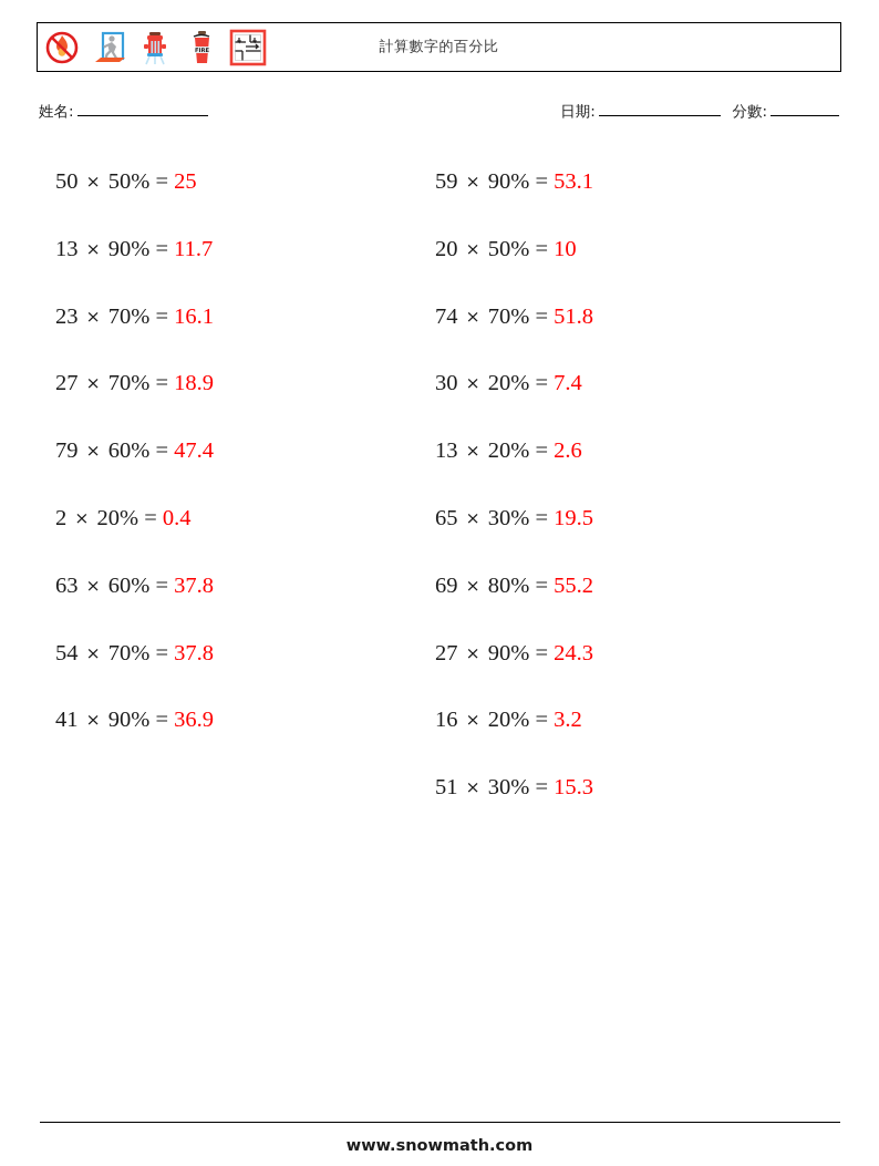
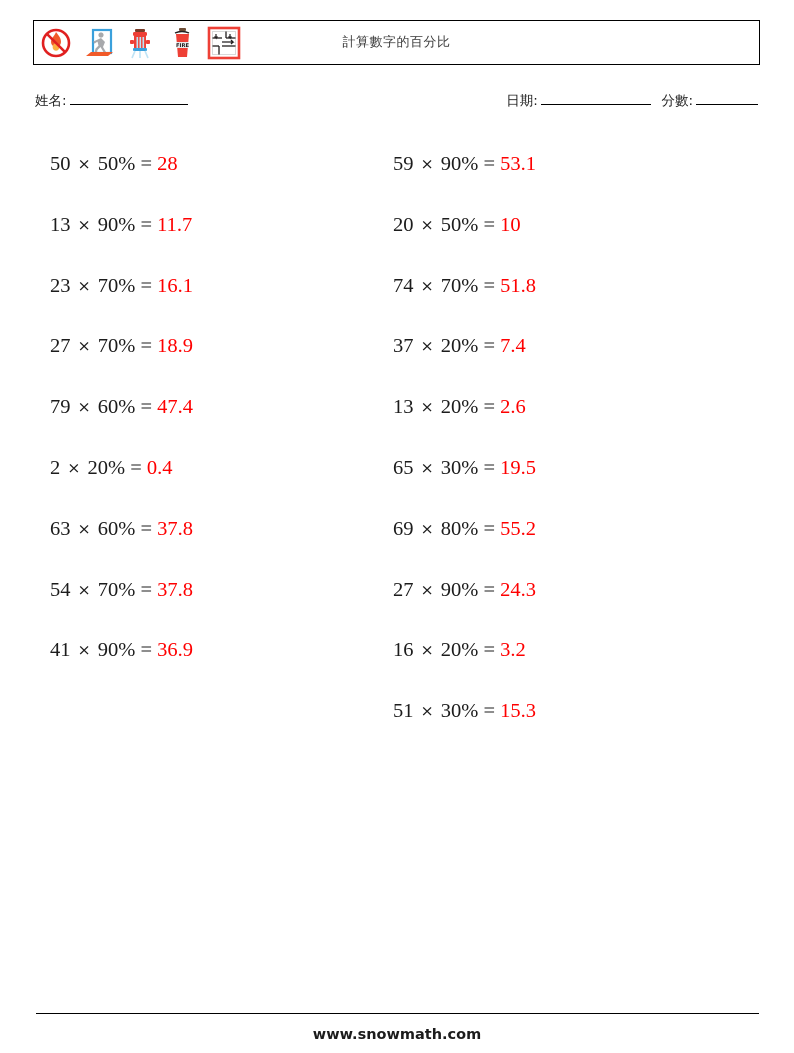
  計算數字的百分比
  姓名:
  日期: 分數:
- 50 × 50% = 25
+ 50 × 50% = 28
  13 × 90% = 11.7
  23 × 70% = 16.1
  27 × 70% = 18.9
  79 × 60% = 47.4
  2 × 20% = 0.4
  63 × 60% = 37.8
  54 × 70% = 37.8
  41 × 90% = 36.9
  59 × 90% = 53.1
  20 × 50% = 10
  74 × 70% = 51.8
- 30 × 20% = 7.4
+ 37 × 20% = 7.4
  13 × 20% = 2.6
  65 × 30% = 19.5
  69 × 80% = 55.2
  27 × 90% = 24.3
  16 × 20% = 3.2
  51 × 30% = 15.3
  www.snowmath.com
